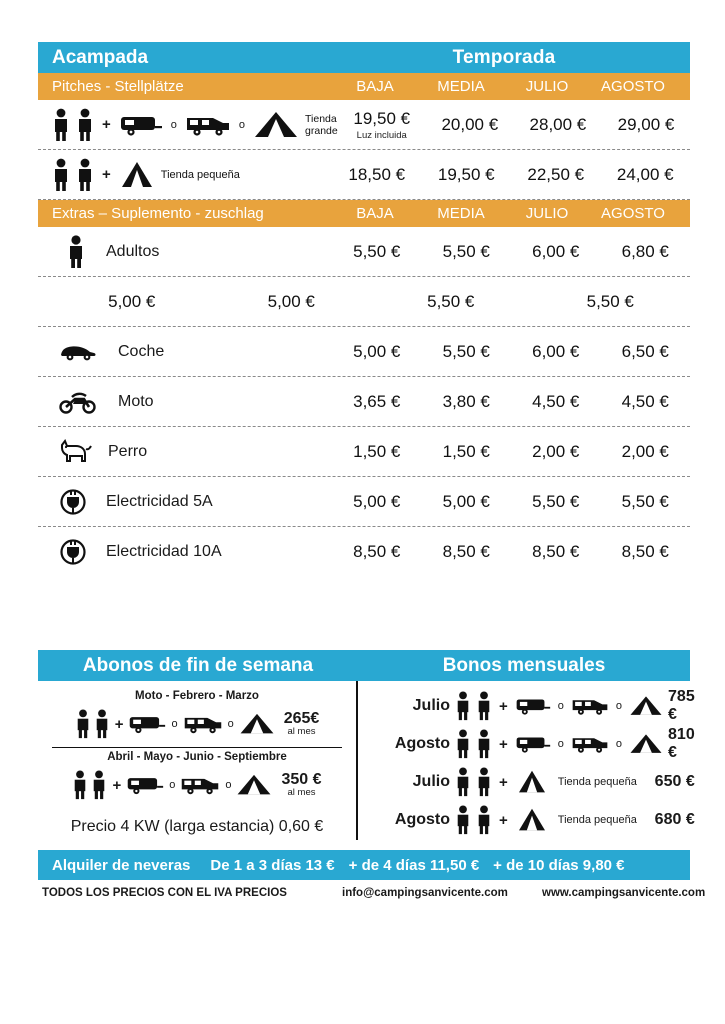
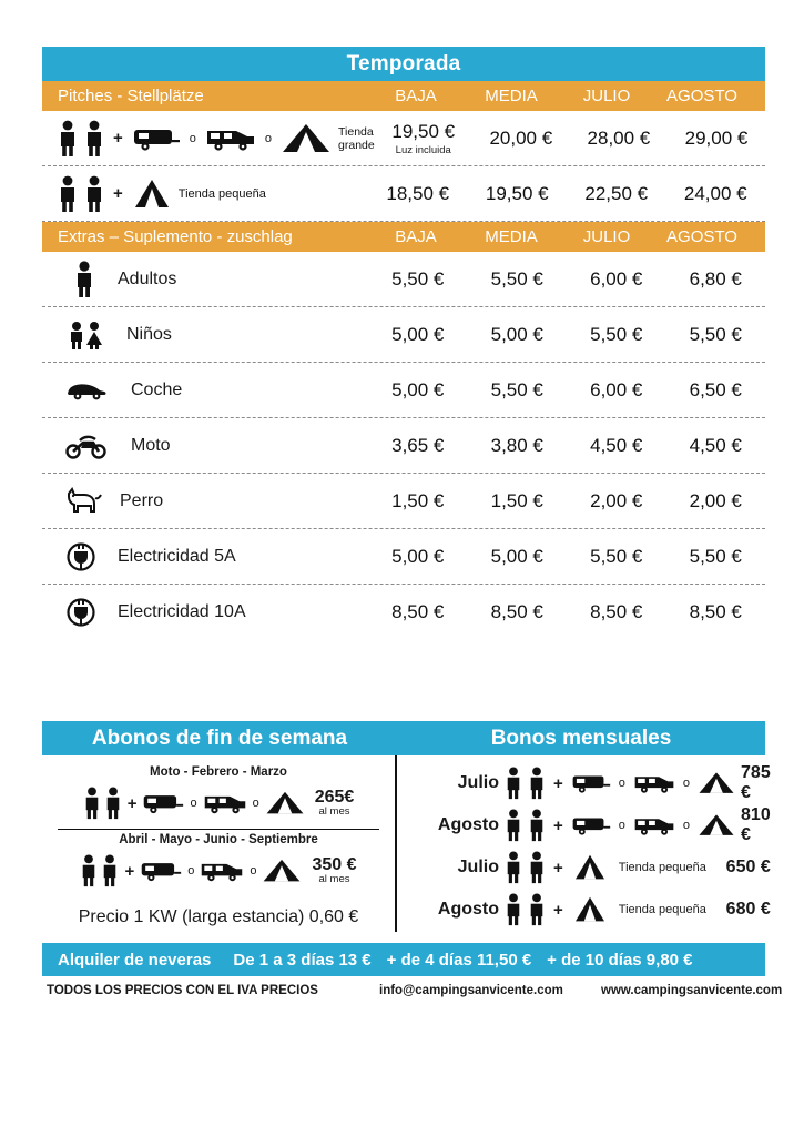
- Acampada
  Temporada
  Pitches - Stellplätze
  BAJA
  MEDIA
  JULIO
  AGOSTO
  +
  o
  o
  Tienda grande
  19,50 €
  Luz incluida
  20,00 €
  28,00 €
  29,00 €
  +
  Tienda pequeña
  18,50 €
  19,50 €
  22,50 €
  24,00 €
  Extras – Suplemento - zuschlag
  BAJA
  MEDIA
  JULIO
  AGOSTO
  Adultos
  5,50 €
  5,50 €
  6,00 €
  6,80 €
+ Niños
  5,00 €
  5,00 €
  5,50 €
  5,50 €
  Coche
  5,00 €
  5,50 €
  6,00 €
  6,50 €
  Moto
  3,65 €
  3,80 €
  4,50 €
  4,50 €
  Perro
  1,50 €
  1,50 €
  2,00 €
  2,00 €
  Electricidad 5A
  5,00 €
  5,00 €
  5,50 €
  5,50 €
  Electricidad 10A
  8,50 €
  8,50 €
  8,50 €
  8,50 €
  Abonos de fin de semana
  Bonos mensuales
  Moto - Febrero - Marzo
  +
  o
  o
  265€
  al mes
  Abril - Mayo - Junio - Septiembre
  +
  o
  o
  350 €
  al mes
- Precio 4 KW (larga estancia) 0,60 €
+ Precio 1 KW (larga estancia) 0,60 €
  Julio
  +
  o
  o
  785 €
  Agosto
  +
  o
  o
  810 €
  Julio
  +
  Tienda pequeña
  650 €
  Agosto
  +
  Tienda pequeña
  680 €
  Alquiler de neveras
  De 1 a 3 días 13 €
  + de 4 días 11,50 €
  + de 10 días 9,80 €
  TODOS LOS PRECIOS CON EL IVA PRECIOS
  info@campingsanvicente.com
  www.campingsanvicente.com
